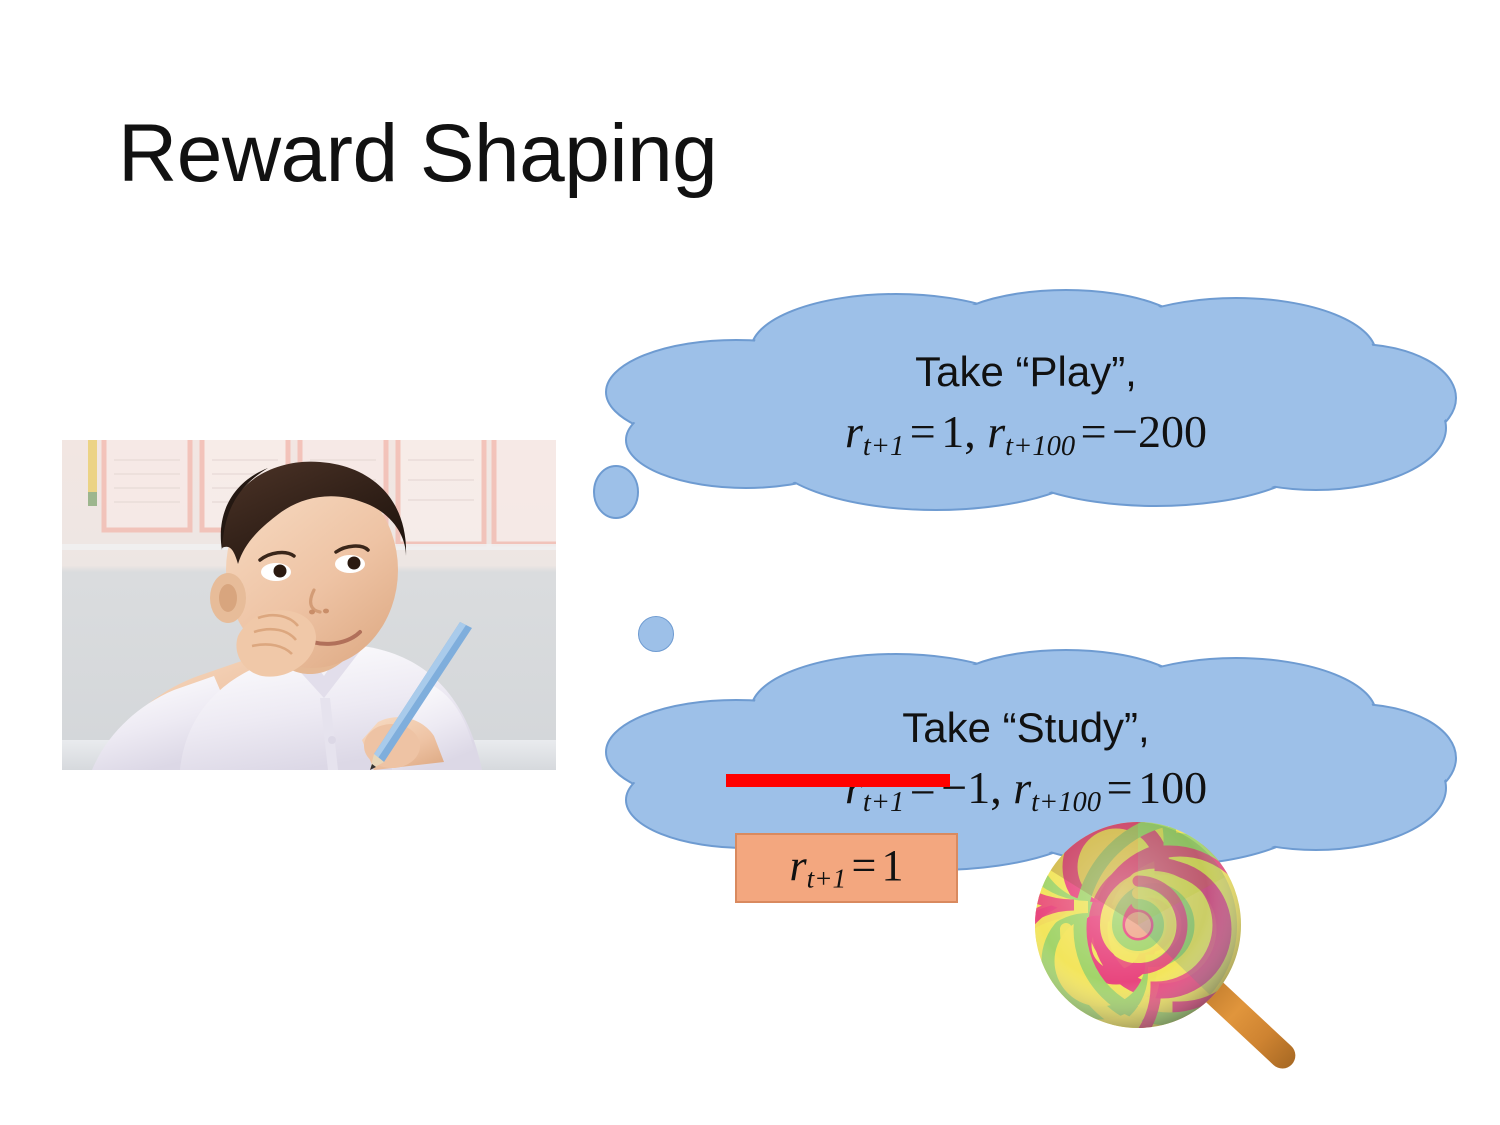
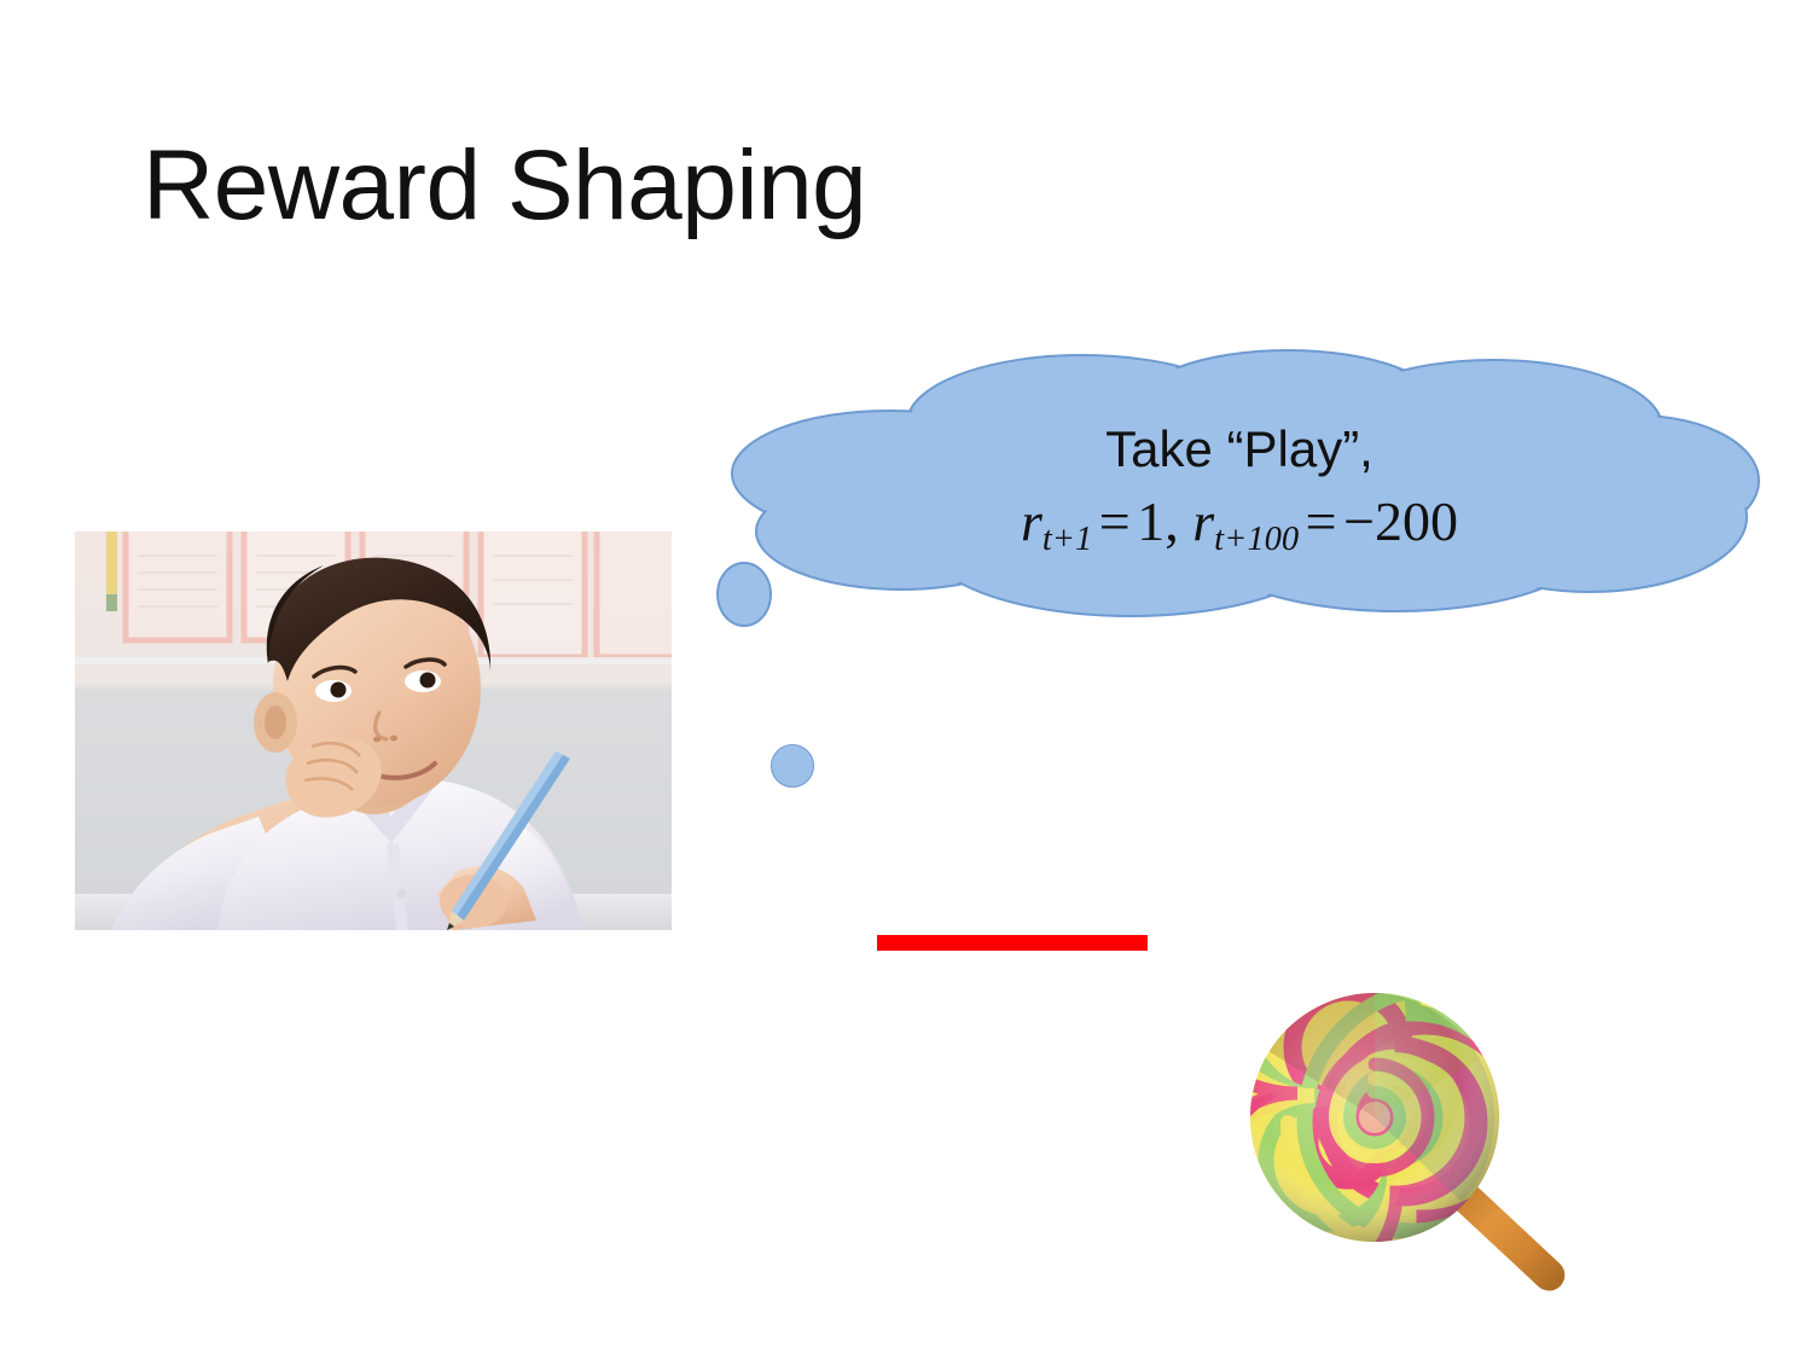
  Reward Shaping
  Take “Play”,
  rt+1 =1, rt+100 =−200
- Take “Study”,
- rt+1 =−1, rt+100 =100
- rt+1 =1
